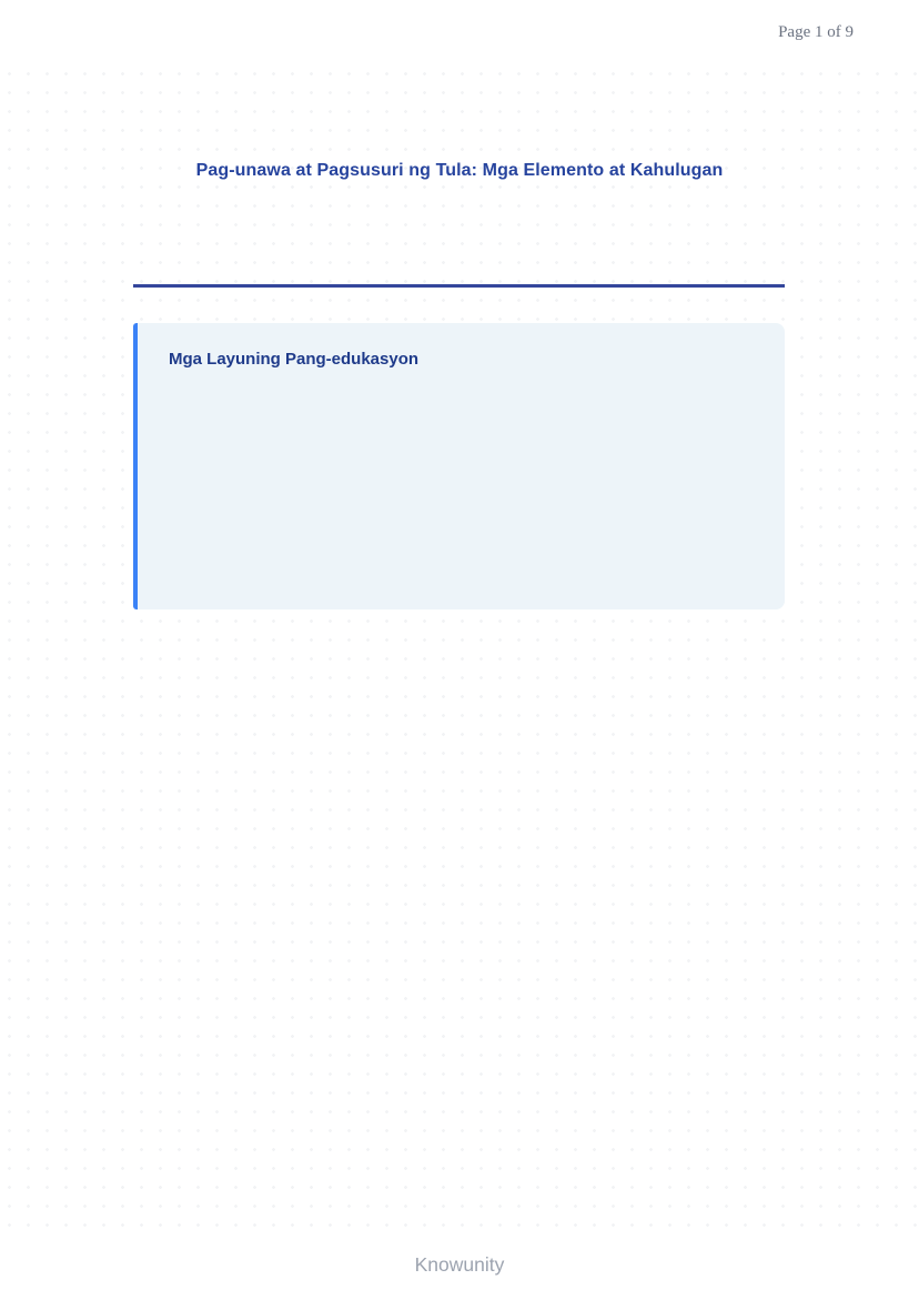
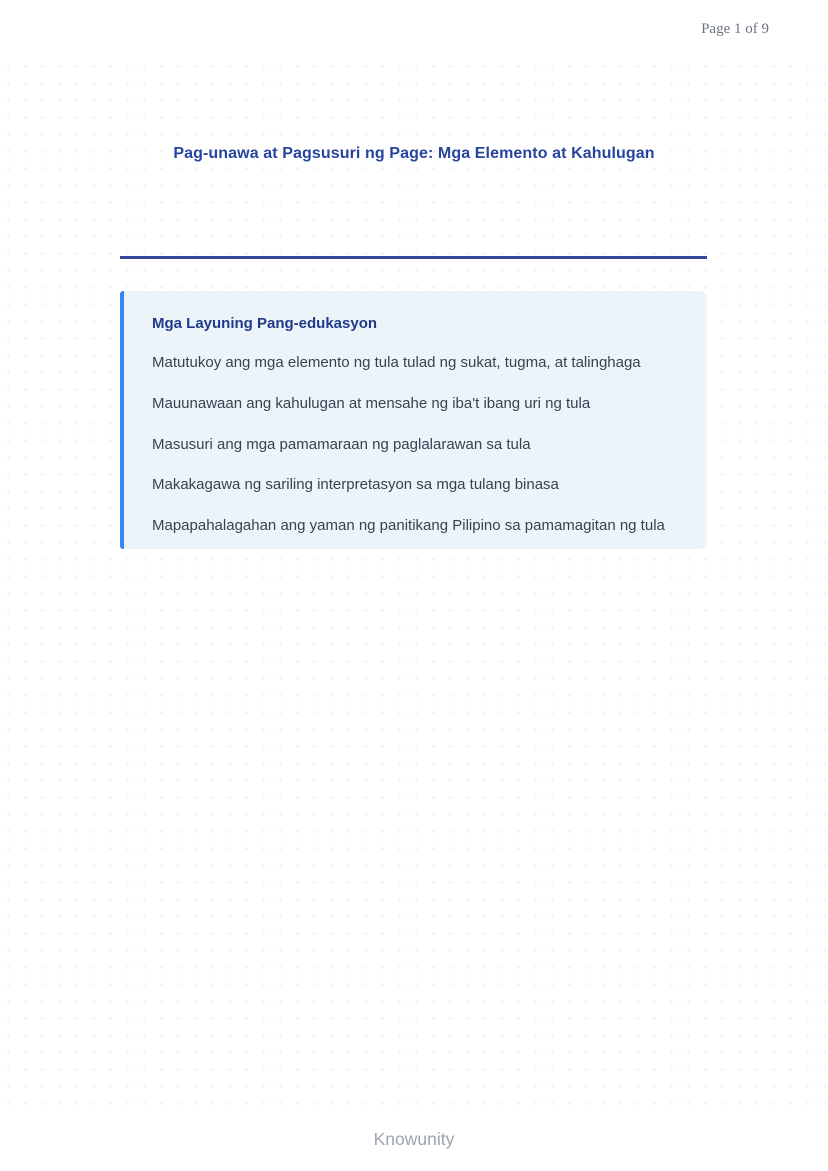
  Page 1 of 9
- Pag-unawa at Pagsusuri ng Tula: Mga Elemento at Kahulugan
+ Pag-unawa at Pagsusuri ng Page: Mga Elemento at Kahulugan
  Mga Layuning Pang-edukasyon
+ Matutukoy ang mga elemento ng tula tulad ng sukat, tugma, at talinghaga
+ Mauunawaan ang kahulugan at mensahe ng iba't ibang uri ng tula
+ Masusuri ang mga pamamaraan ng paglalarawan sa tula
+ Makakagawa ng sariling interpretasyon sa mga tulang binasa
+ Mapapahalagahan ang yaman ng panitikang Pilipino sa pamamagitan ng tula
  Knowunity
